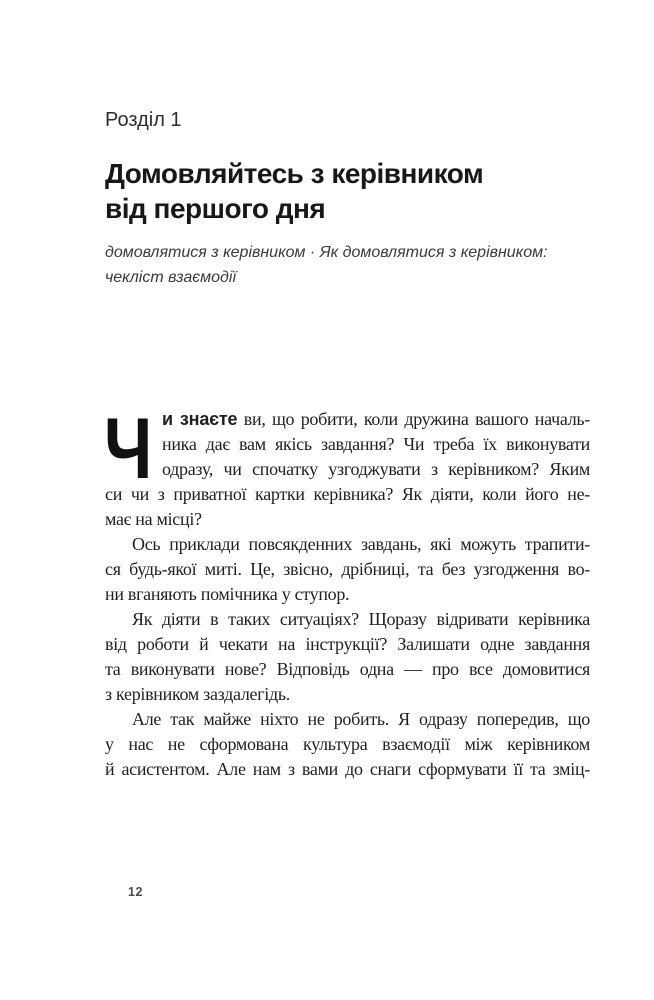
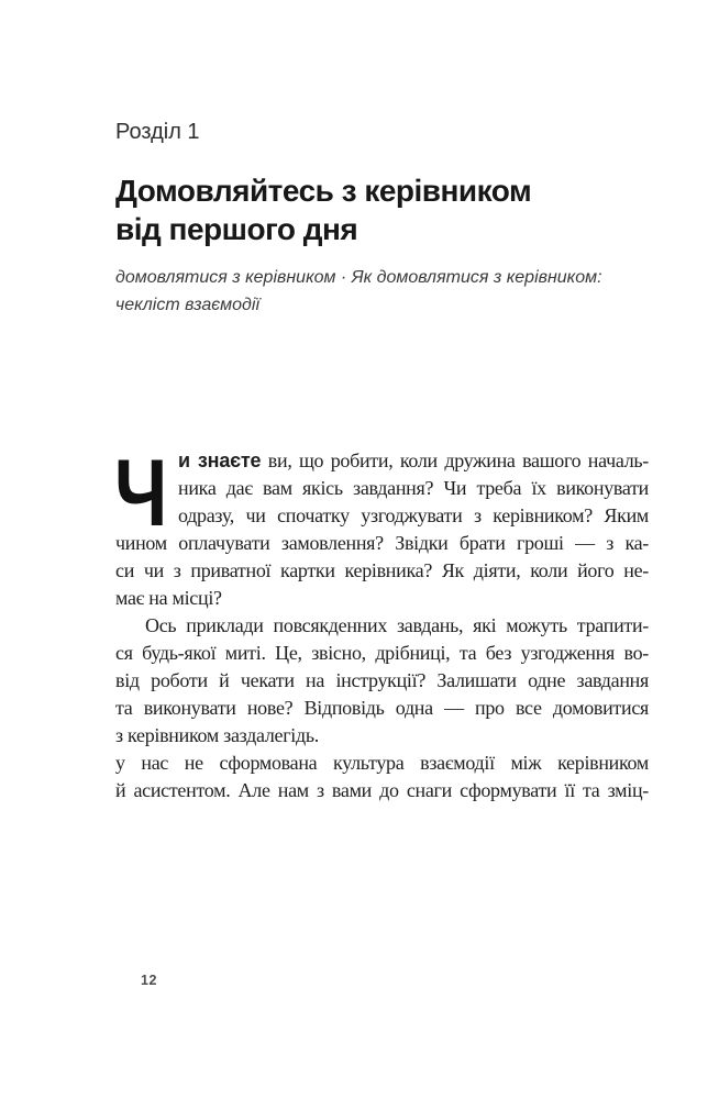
  Розділ 1
  Домовляйтесь з керівником
  від першого дня
  домовлятися з керівником · Як домовлятися з керівником:
  чекліст взаємодії
  Ч
  и знаєте ви, що робити, коли дружина вашого началь-
  ника дає вам якісь завдання? Чи треба їх виконувати
  одразу, чи спочатку узгоджувати з керівником? Яким
+ чином оплачувати замовлення? Звідки брати гроші — з ка-
  си чи з приватної картки керівника? Як діяти, коли його не-
  має на місці?
  Ось приклади повсякденних завдань, які можуть трапити-
  ся будь-якої миті. Це, звісно, дрібниці, та без узгодження во-
- ни вганяють помічника у ступор.
- Як діяти в таких ситуаціях? Щоразу відривати керівника
  від роботи й чекати на інструкції? Залишати одне завдання
  та виконувати нове? Відповідь одна — про все домовитися
  з керівником заздалегідь.
- Але так майже ніхто не робить. Я одразу попередив, що
  у нас не сформована культура взаємодії між керівником
  й асистентом. Але нам з вами до снаги сформувати її та зміц-
  12
